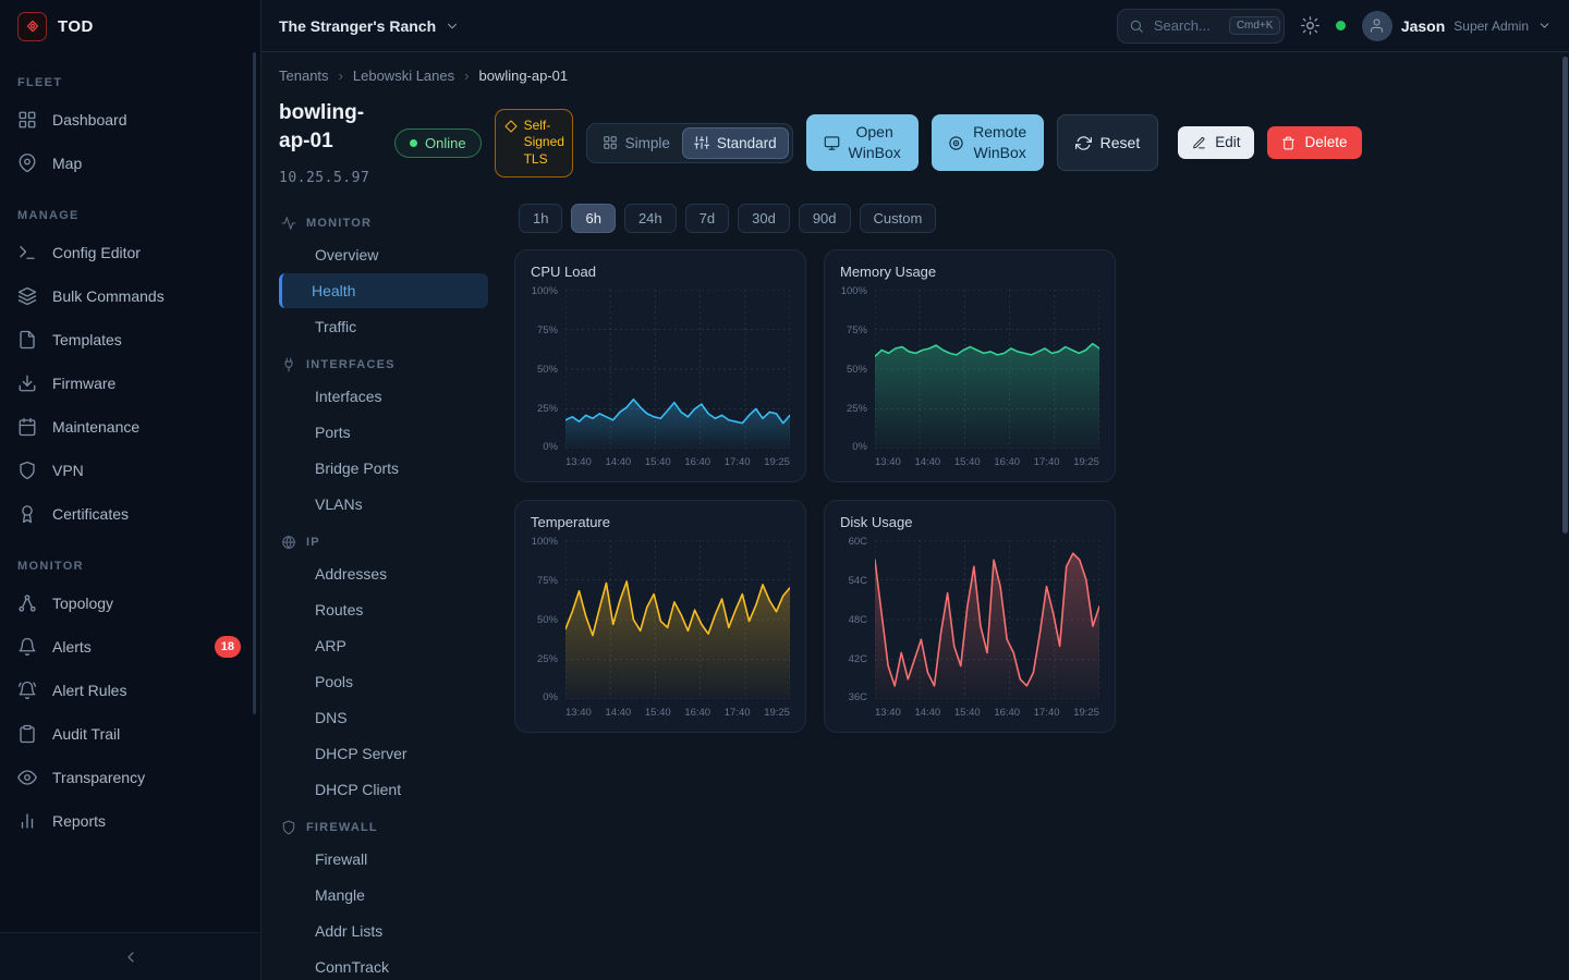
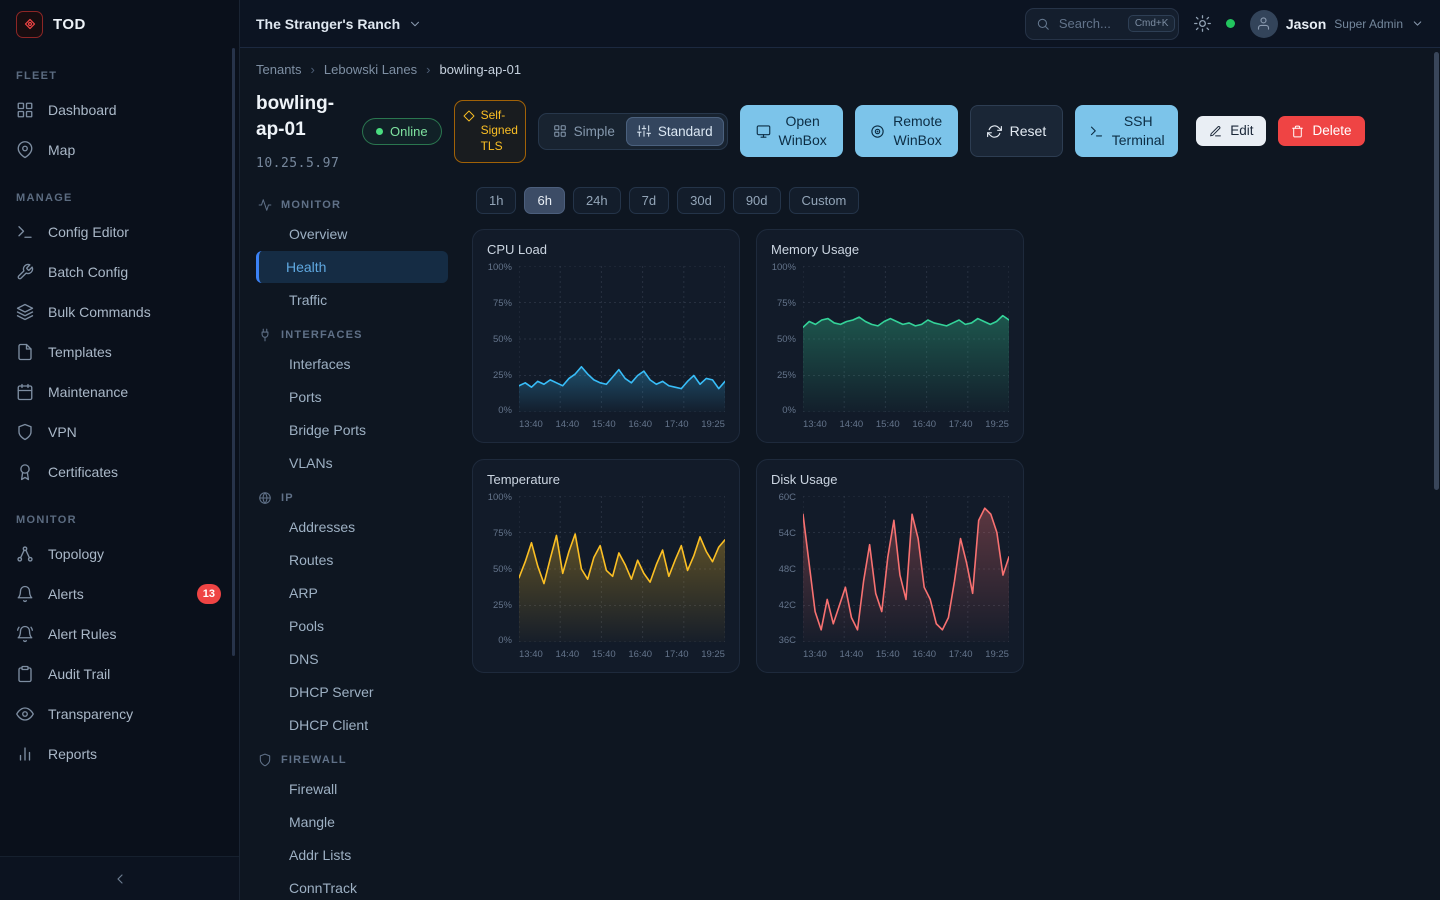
  TOD
  FLEET
  Dashboard
  Map
  MANAGE
  Config Editor
+ Batch Config
  Bulk Commands
  Templates
- Firmware
  Maintenance
  VPN
  Certificates
  MONITOR
  Topology
  Alerts
- 18
+ 13
  Alert Rules
  Audit Trail
  Transparency
  Reports
  The Stranger's Ranch
  Search...
  Cmd+K
  Jason
  Super Admin
  Tenants
  ›
  Lebowski Lanes
  ›
  bowling-ap-01
  bowling-ap-01
  10.25.5.97
  Online
  Self-Signed TLS
  Simple
  Standard
  Open WinBox
  Remote WinBox
  Reset
+ SSH Terminal
  Edit
  Delete
  MONITOR
  Overview
  Health
  Traffic
  INTERFACES
  Interfaces
  Ports
  Bridge Ports
  VLANs
  IP
  Addresses
  Routes
  ARP
  Pools
  DNS
  DHCP Server
  DHCP Client
  FIREWALL
  Firewall
  Mangle
  Addr Lists
  ConnTrack
  1h
  6h
  24h
  7d
  30d
  90d
  Custom
  CPU Load
  100%
  75%
  50%
  25%
  0%
  13:40
  14:40
  15:40
  16:40
  17:40
  19:25
  Memory Usage
  100%
  75%
  50%
  25%
  0%
  13:40
  14:40
  15:40
  16:40
  17:40
  19:25
  Temperature
  100%
  75%
  50%
  25%
  0%
  13:40
  14:40
  15:40
  16:40
  17:40
  19:25
  Disk Usage
  60C
  54C
  48C
  42C
  36C
  13:40
  14:40
  15:40
  16:40
  17:40
  19:25
